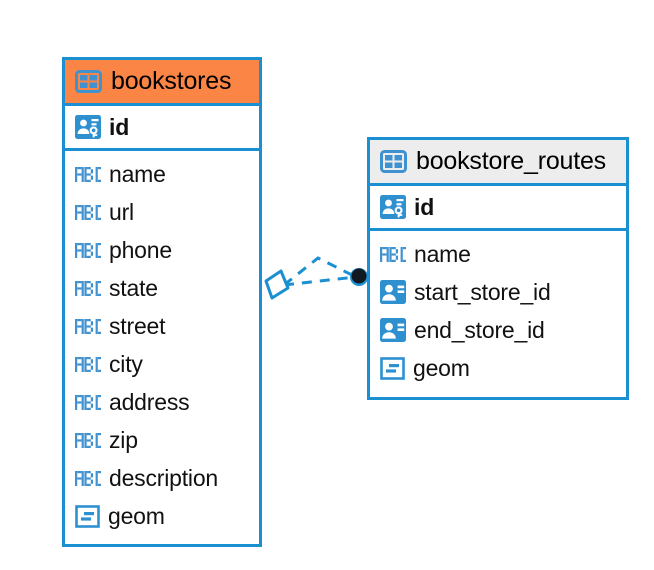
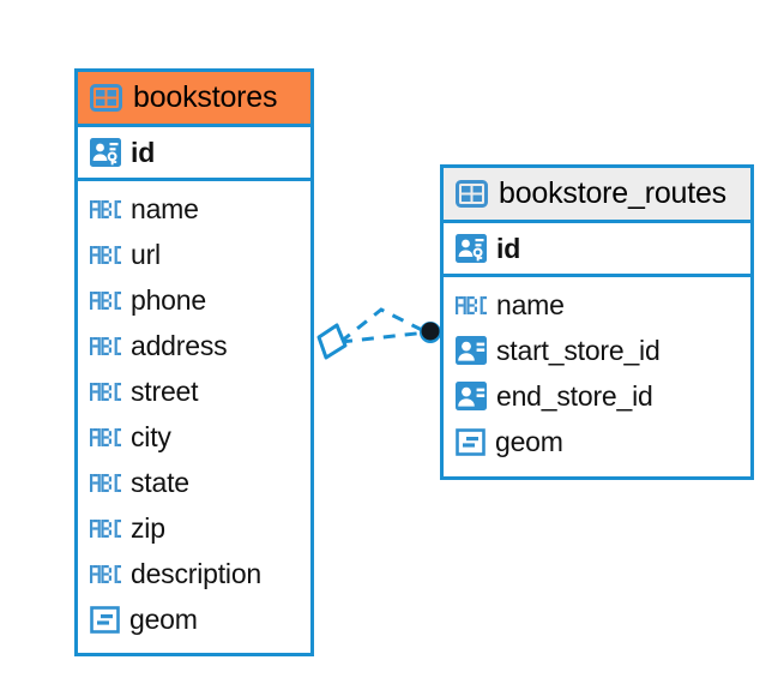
  bookstores
  id
  name
  url
  phone
- state
+ address
  street
  city
- address
+ state
  zip
  description
  geom
  bookstore_routes
  id
  name
  start_store_id
  end_store_id
  geom
